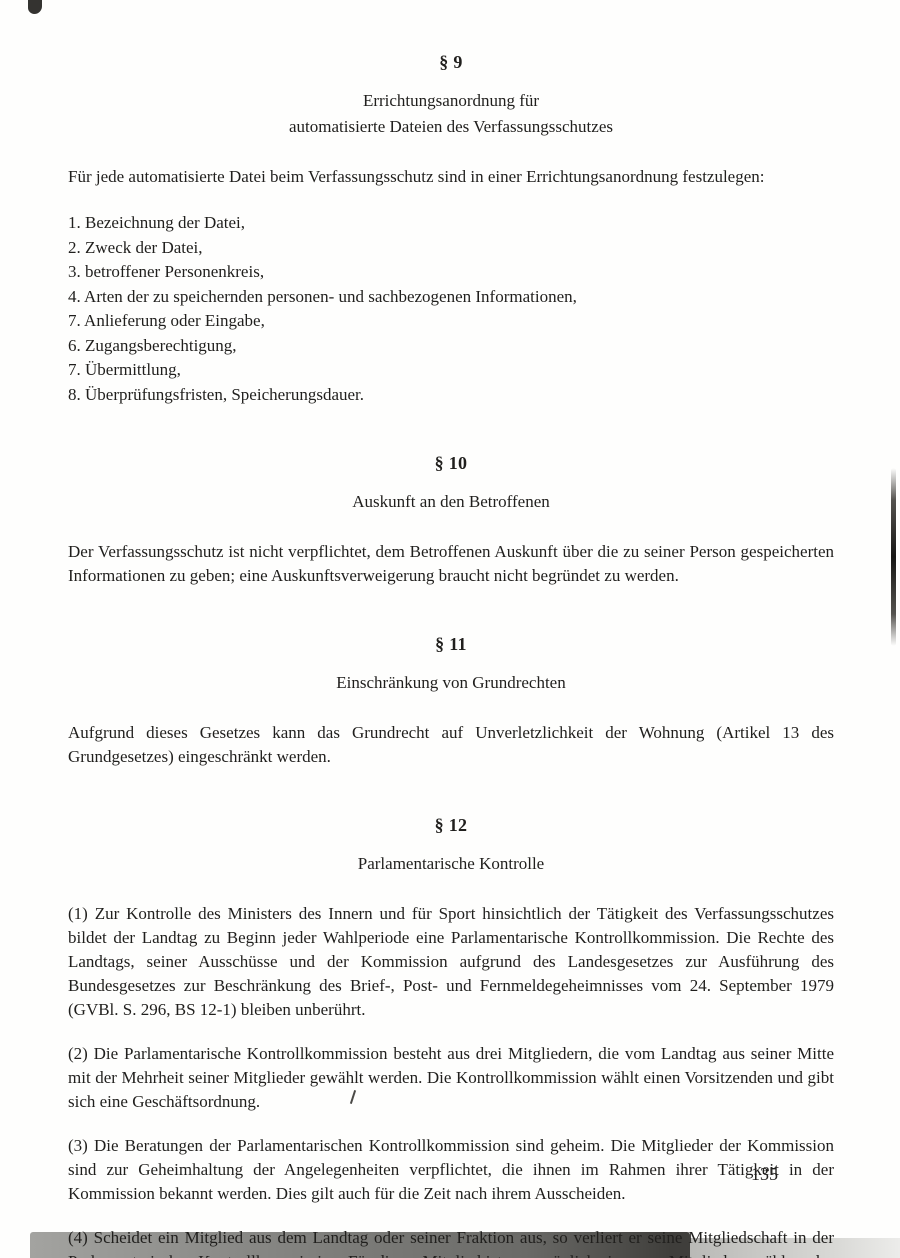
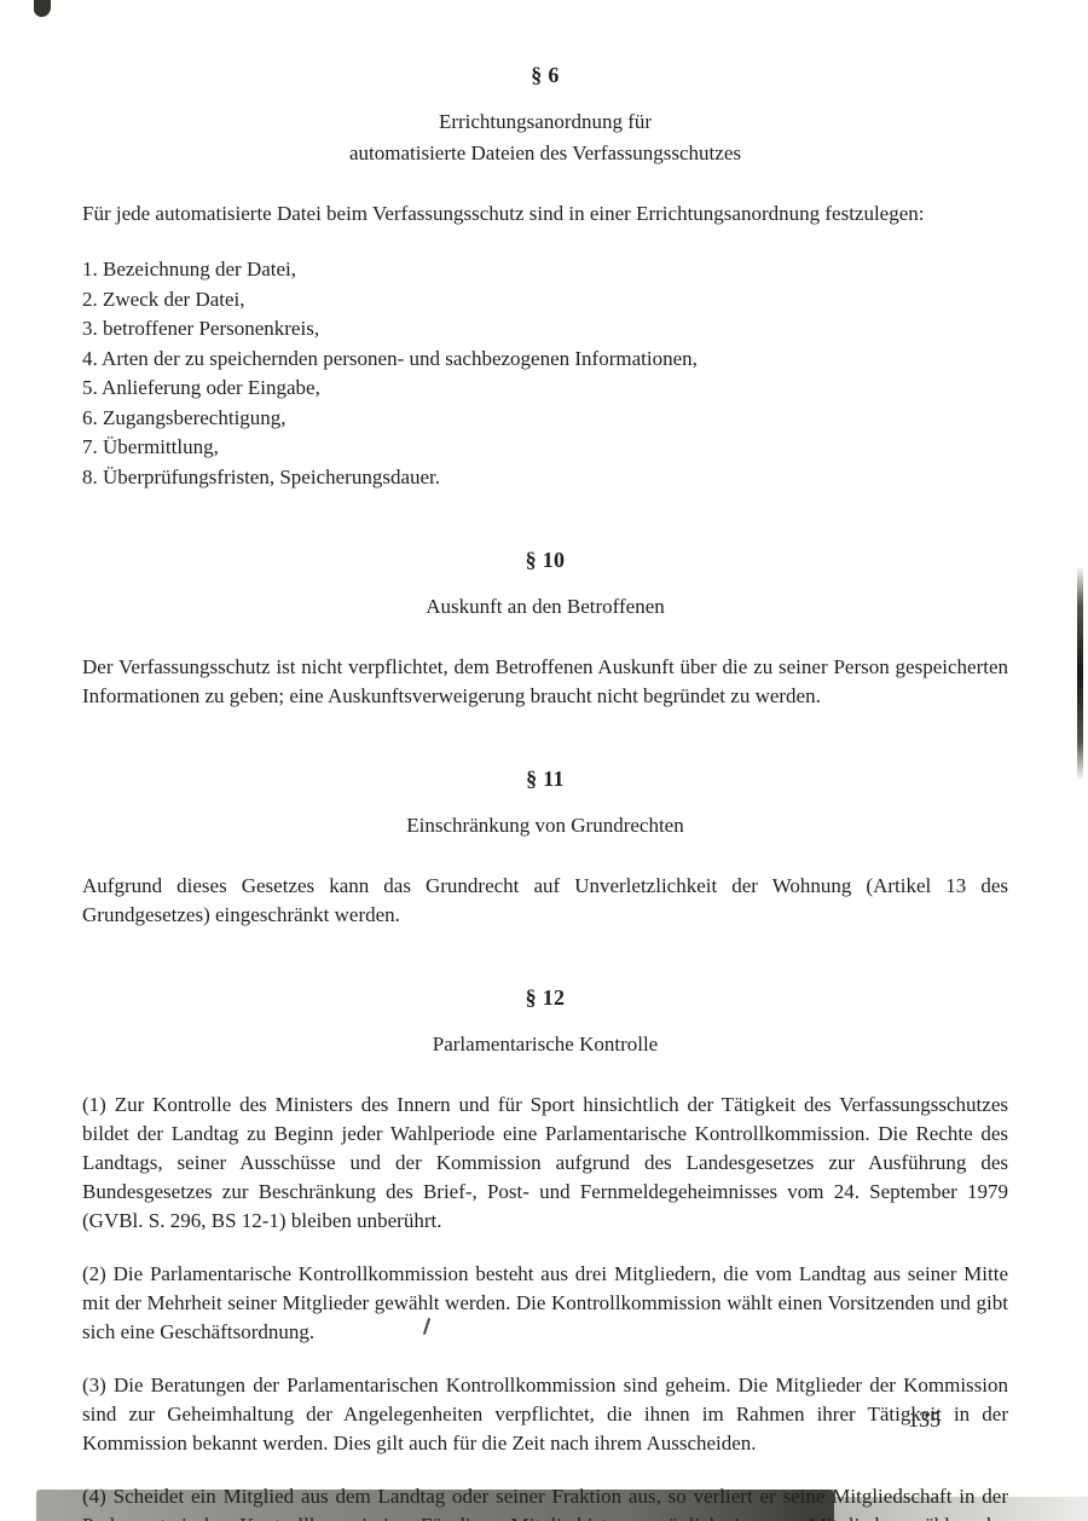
- § 9
+ § 6
  Errichtungsanordnung für
  automatisierte Dateien des Verfassungsschutzes
  Für jede automatisierte Datei beim Verfassungsschutz sind in einer Errichtungsanordnung festzulegen:
  1. Bezeichnung der Datei,
  2. Zweck der Datei,
  3. betroffener Personenkreis,
  4. Arten der zu speichernden personen- und sachbezogenen Informationen,
- 7. Anlieferung oder Eingabe,
+ 5. Anlieferung oder Eingabe,
  6. Zugangsberechtigung,
  7. Übermittlung,
  8. Überprüfungsfristen, Speicherungsdauer.
  § 10
  Auskunft an den Betroffenen
  Der Verfassungsschutz ist nicht verpflichtet, dem Betroffenen Auskunft über die zu seiner Person gespeicherten Informationen zu geben; eine Auskunftsverweigerung braucht nicht begründet zu werden.
  § 11
  Einschränkung von Grundrechten
  Aufgrund dieses Gesetzes kann das Grundrecht auf Unverletzlichkeit der Wohnung (Artikel 13 des Grundgesetzes) eingeschränkt werden.
  § 12
  Parlamentarische Kontrolle
  (1) Zur Kontrolle des Ministers des Innern und für Sport hinsichtlich der Tätigkeit des Verfassungsschutzes bildet der Landtag zu Beginn jeder Wahlperiode eine Parlamentarische Kontrollkommission. Die Rechte des Landtags, seiner Ausschüsse und der Kommission aufgrund des Landesgesetzes zur Ausführung des Bundesgesetzes zur Beschränkung des Brief-, Post- und Fernmeldegeheimnisses vom 24. September 1979 (GVBl. S. 296, BS 12-1) bleiben unberührt.
  (2) Die Parlamentarische Kontrollkommission besteht aus drei Mitgliedern, die vom Landtag aus seiner Mitte mit der Mehrheit seiner Mitglieder gewählt werden. Die Kontrollkommission wählt einen Vorsitzenden und gibt sich eine Geschäftsordnung.
  (3) Die Beratungen der Parlamentarischen Kontrollkommission sind geheim. Die Mitglieder der Kommission sind zur Geheimhaltung der Angelegenheiten verpflichtet, die ihnen im Rahmen ihrer Tätigkeit in der Kommission bekannt werden. Dies gilt auch für die Zeit nach ihrem Ausscheiden.
  135
